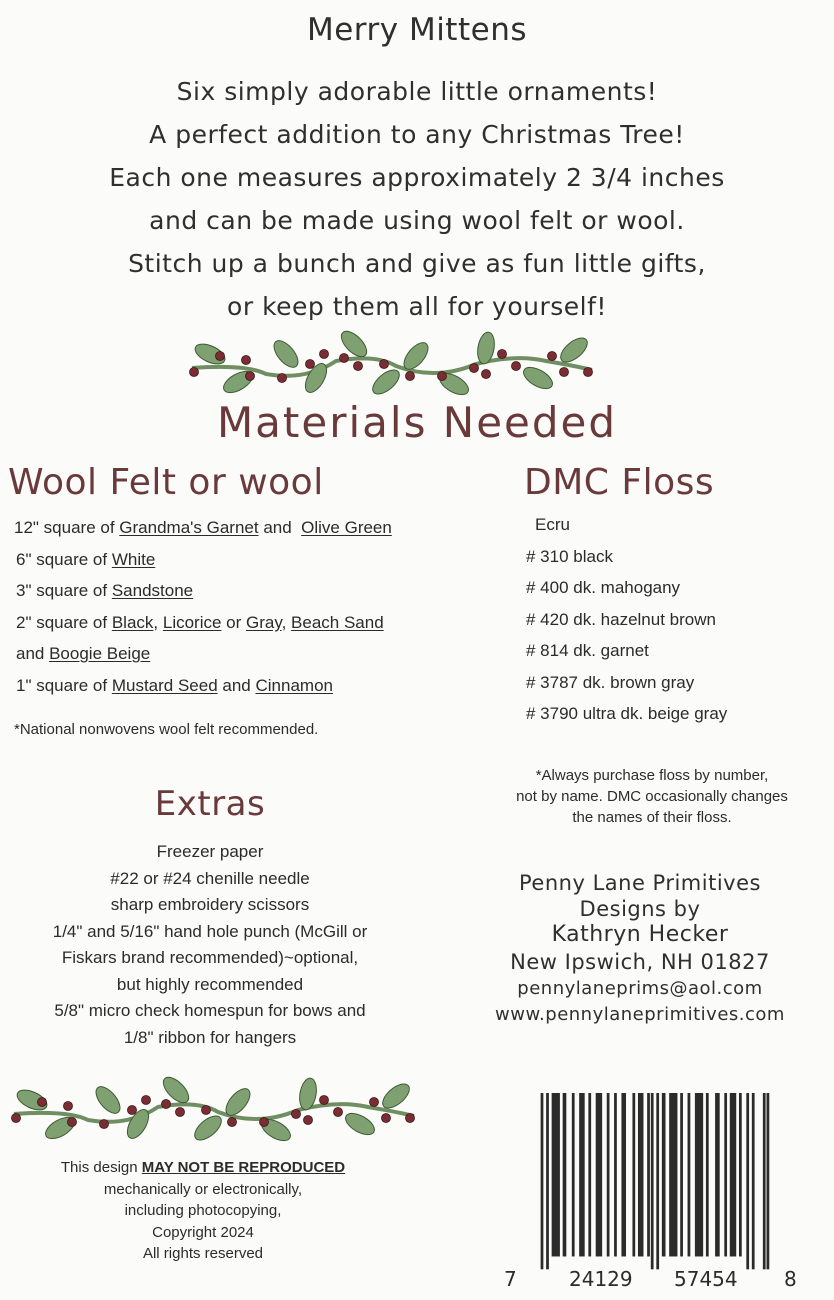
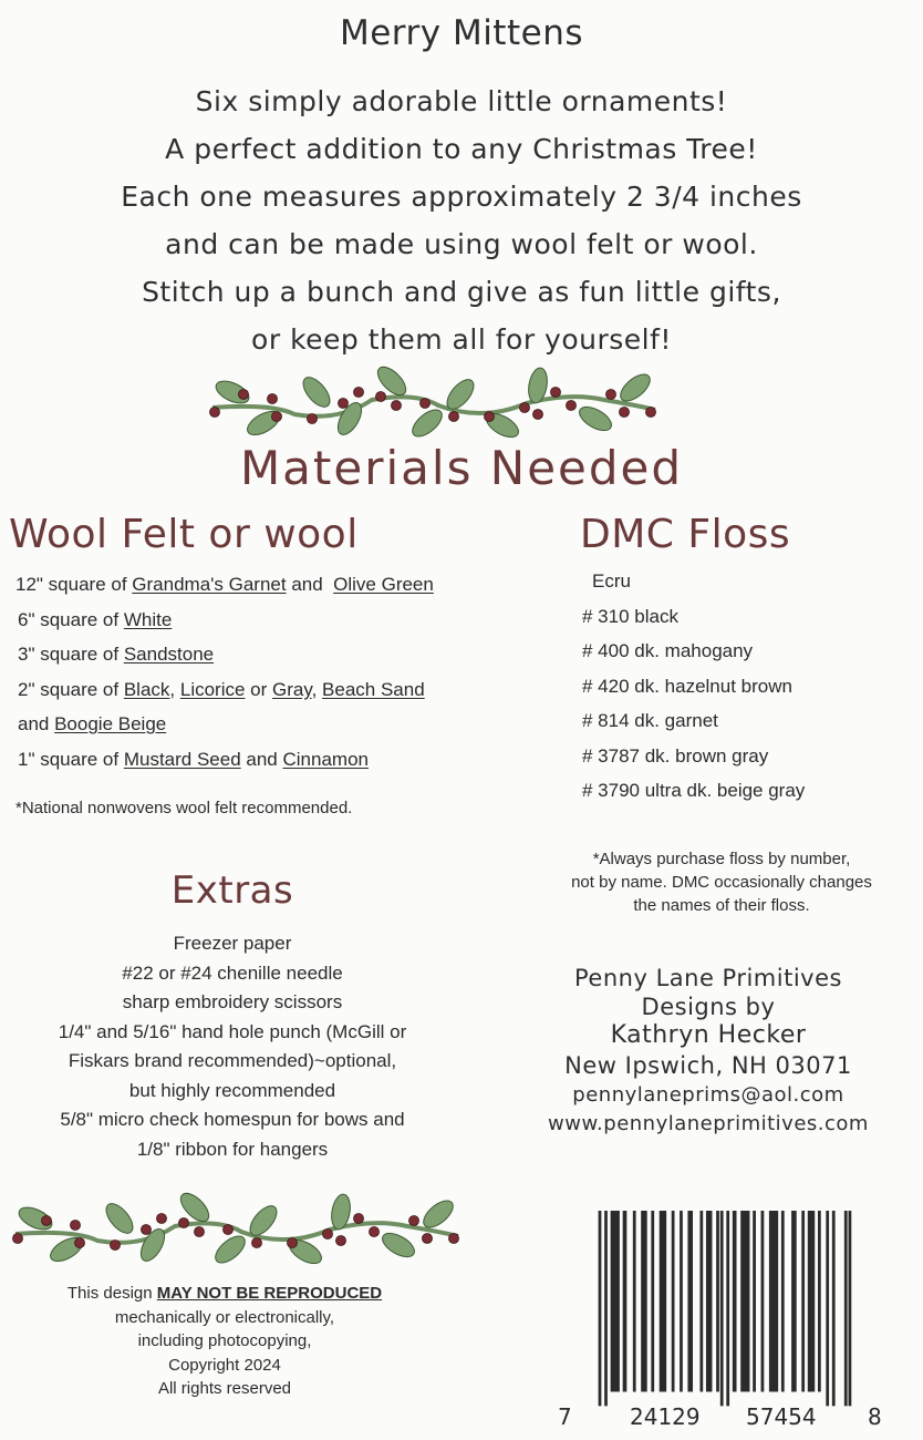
  Merry Mittens
  Six simply adorable little ornaments!
  A perfect addition to any Christmas Tree!
  Each one measures approximately 2 3/4 inches
  and can be made using wool felt or wool.
  Stitch up a bunch and give as fun little gifts,
  or keep them all for yourself!
  Materials Needed
  Wool Felt or wool
  12" square of Grandma's Garnet and Olive Green
  6" square of White
  3" square of Sandstone
  2" square of Black, Licorice or Gray, Beach Sand
  and Boogie Beige
  1" square of Mustard Seed and Cinnamon
  *National nonwovens wool felt recommended.
  DMC Floss
  Ecru
  # 310 black
  # 400 dk. mahogany
  # 420 dk. hazelnut brown
  # 814 dk. garnet
  # 3787 dk. brown gray
  # 3790 ultra dk. beige gray
  *Always purchase floss by number,
  not by name. DMC occasionally changes
  the names of their floss.
  Extras
  Freezer paper
  #22 or #24 chenille needle
  sharp embroidery scissors
  1/4" and 5/16" hand hole punch (McGill or
  Fiskars brand recommended)~optional,
  but highly recommended
  5/8" micro check homespun for bows and
  1/8" ribbon for hangers
  Penny Lane Primitives
  Designs by
  Kathryn Hecker
- New Ipswich, NH 01827
+ New Ipswich, NH 03071
  pennylaneprims@aol.com
  www.pennylaneprimitives.com
  This design MAY NOT BE REPRODUCED
  mechanically or electronically,
  including photocopying,
  Copyright 2024
  All rights reserved
  7
  24129
  57454
  8
